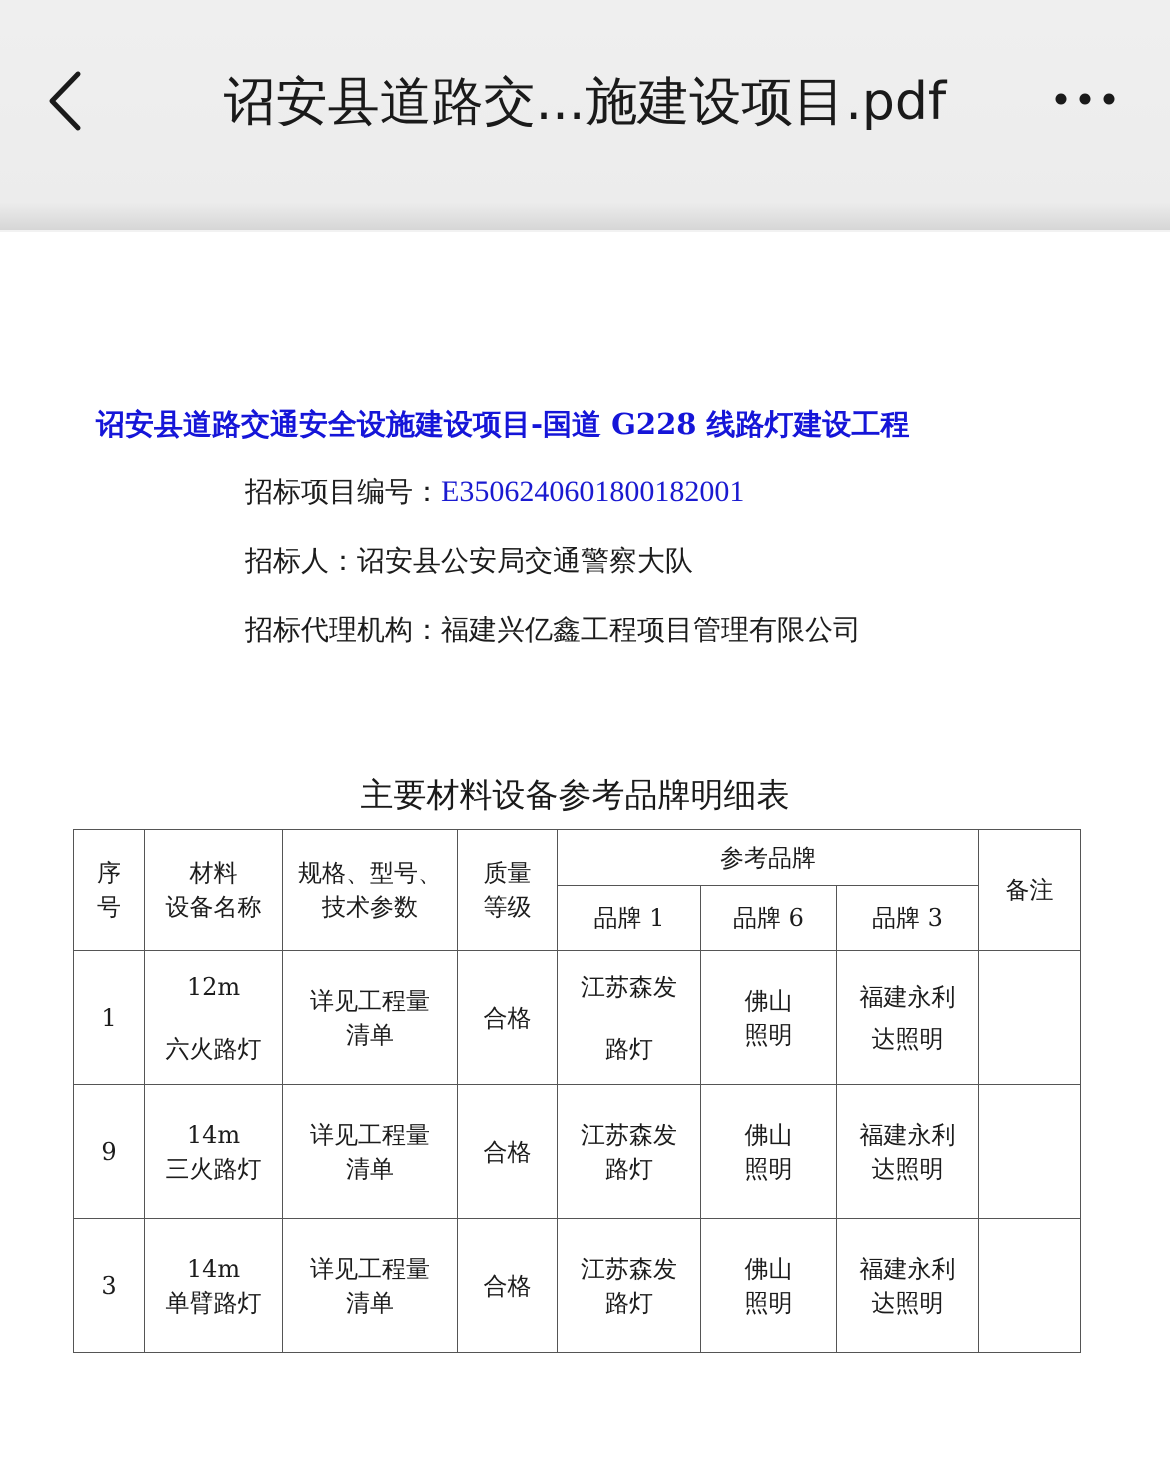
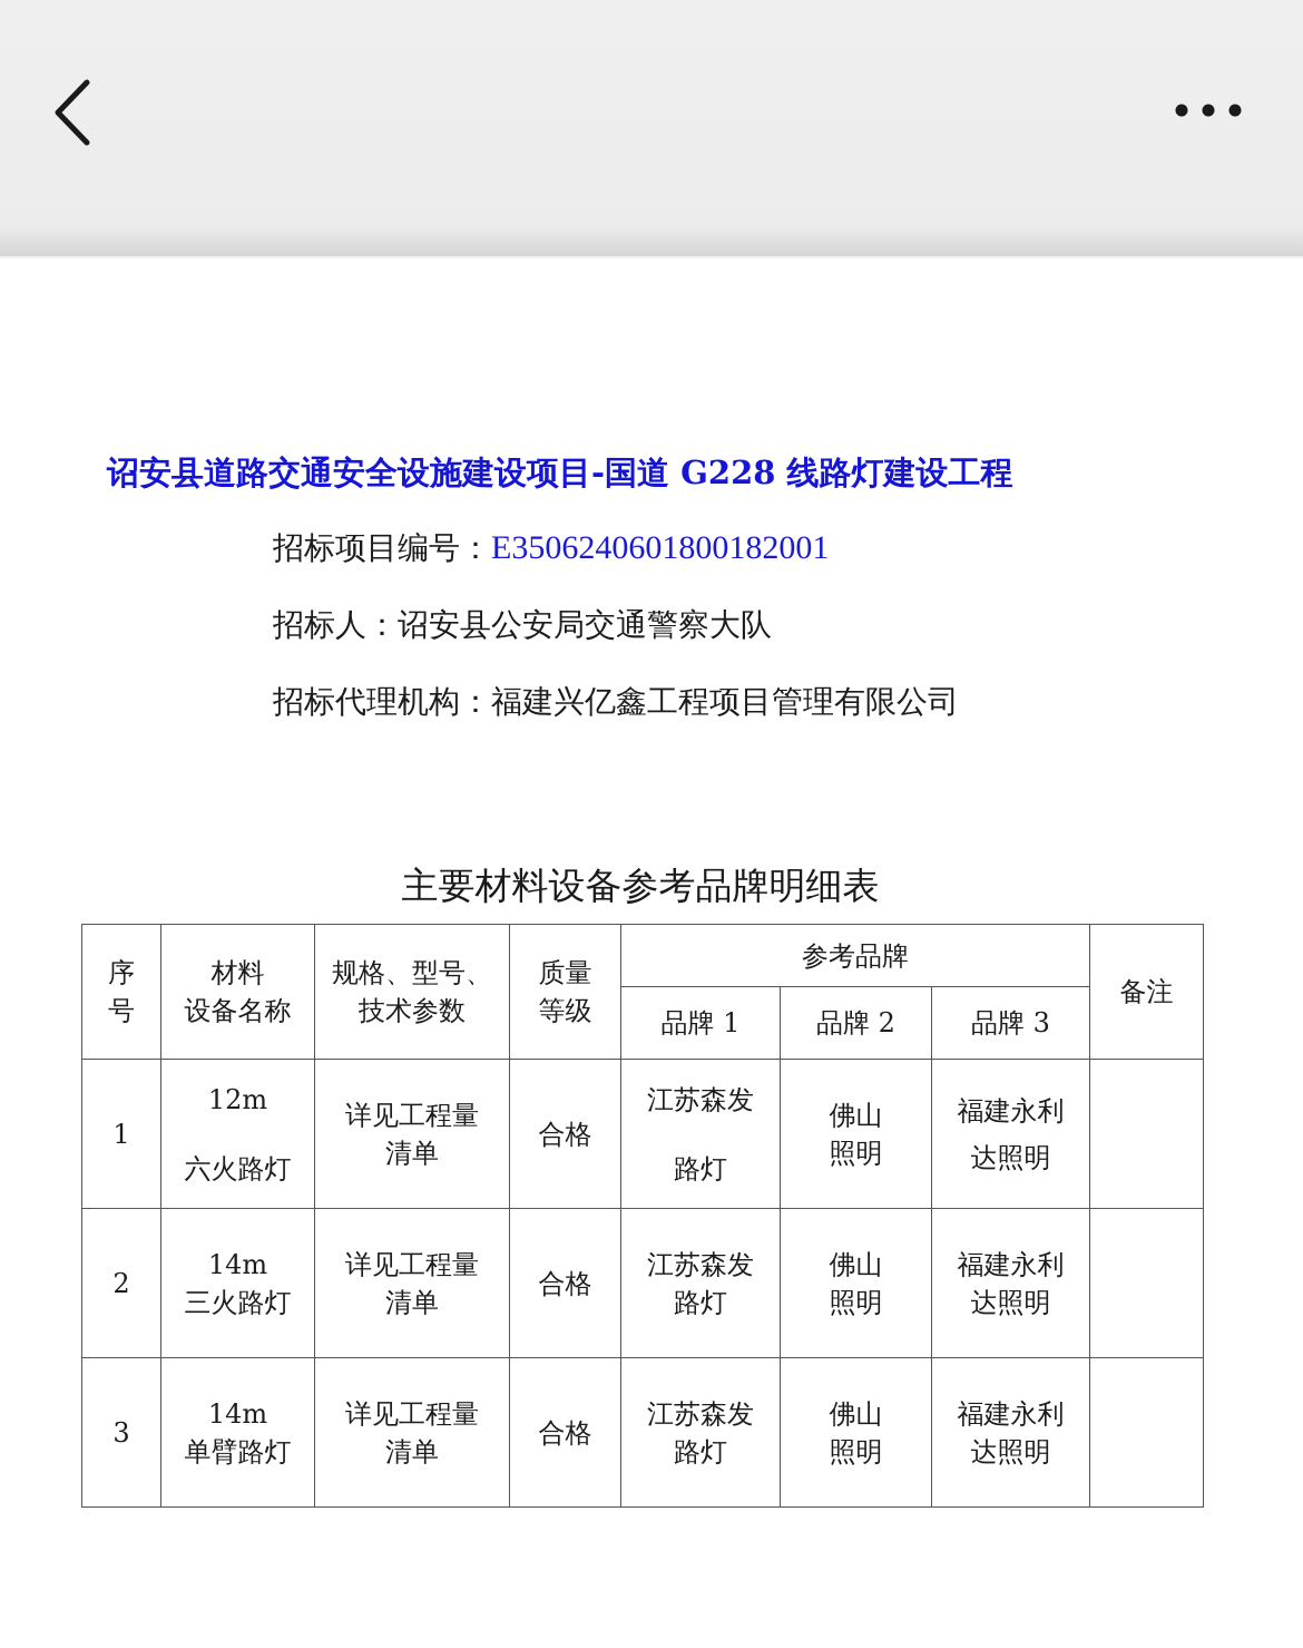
- 诏安县道路交...施建设项目.pdf
  诏安县道路交通安全设施建设项目-国道 G228 线路灯建设工程
  招标项目编号：E3506240601800182001
  招标人：诏安县公安局交通警察大队
  招标代理机构：福建兴亿鑫工程项目管理有限公司
  主要材料设备参考品牌明细表
  序号	材料设备名称	规格、型号、技术参数	质量等级	参考品牌	备注
- 品牌 1	品牌 6	品牌 3
+ 品牌 1	品牌 2	品牌 3
  1	12m六火路灯	详见工程量清单	合格	江苏森发路灯	佛山照明	福建永利达照明
- 9	14m三火路灯	详见工程量清单	合格	江苏森发路灯	佛山照明	福建永利达照明
+ 2	14m三火路灯	详见工程量清单	合格	江苏森发路灯	佛山照明	福建永利达照明
  3	14m单臂路灯	详见工程量清单	合格	江苏森发路灯	佛山照明	福建永利达照明
